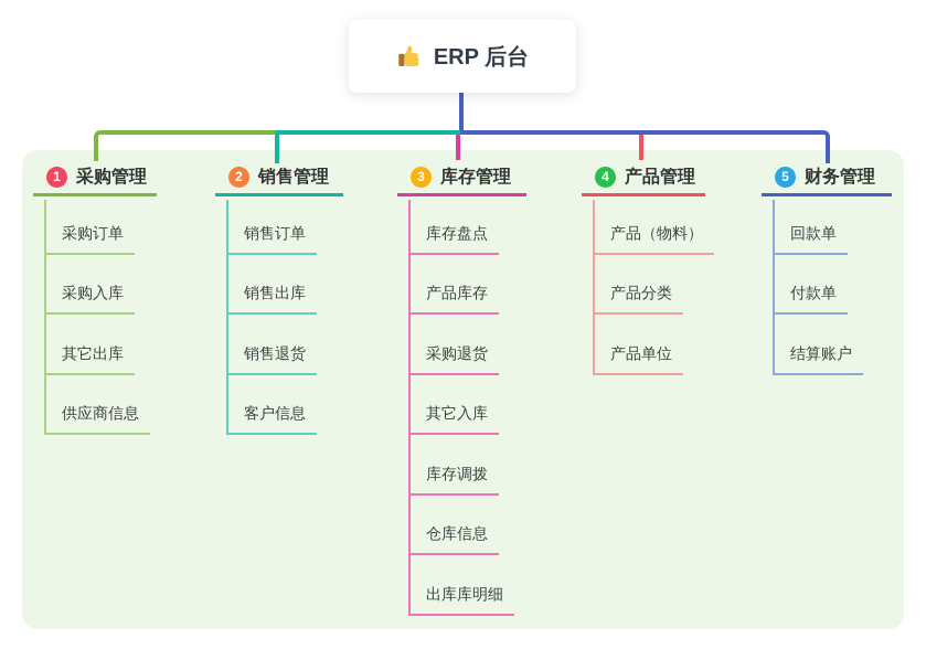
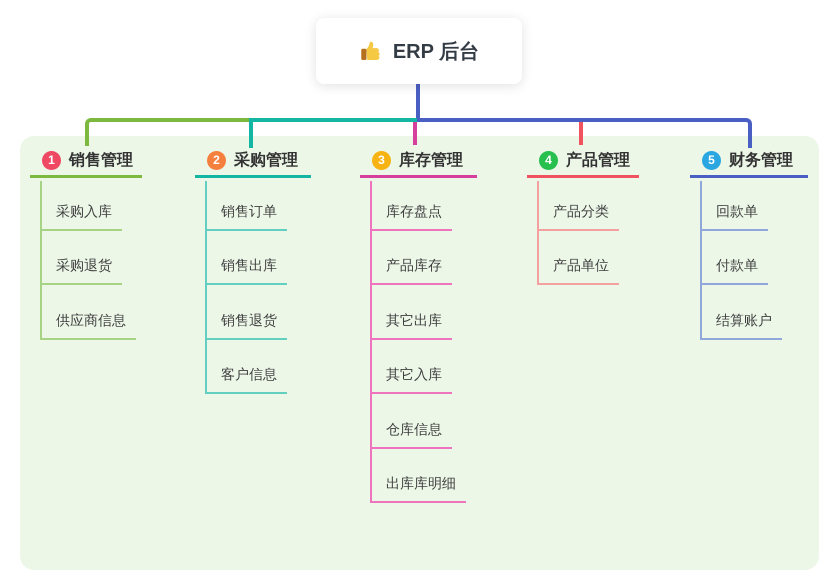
  ERP 后台
  1
- 采购管理
+ 销售管理
- 采购订单
  采购入库
- 其它出库
+ 采购退货
  供应商信息
  2
- 销售管理
+ 采购管理
  销售订单
  销售出库
  销售退货
  客户信息
  3
  库存管理
  库存盘点
  产品库存
- 采购退货
+ 其它出库
  其它入库
- 库存调拨
  仓库信息
  出库库明细
  4
  产品管理
- 产品（物料）
  产品分类
  产品单位
  5
  财务管理
  回款单
  付款单
  结算账户
